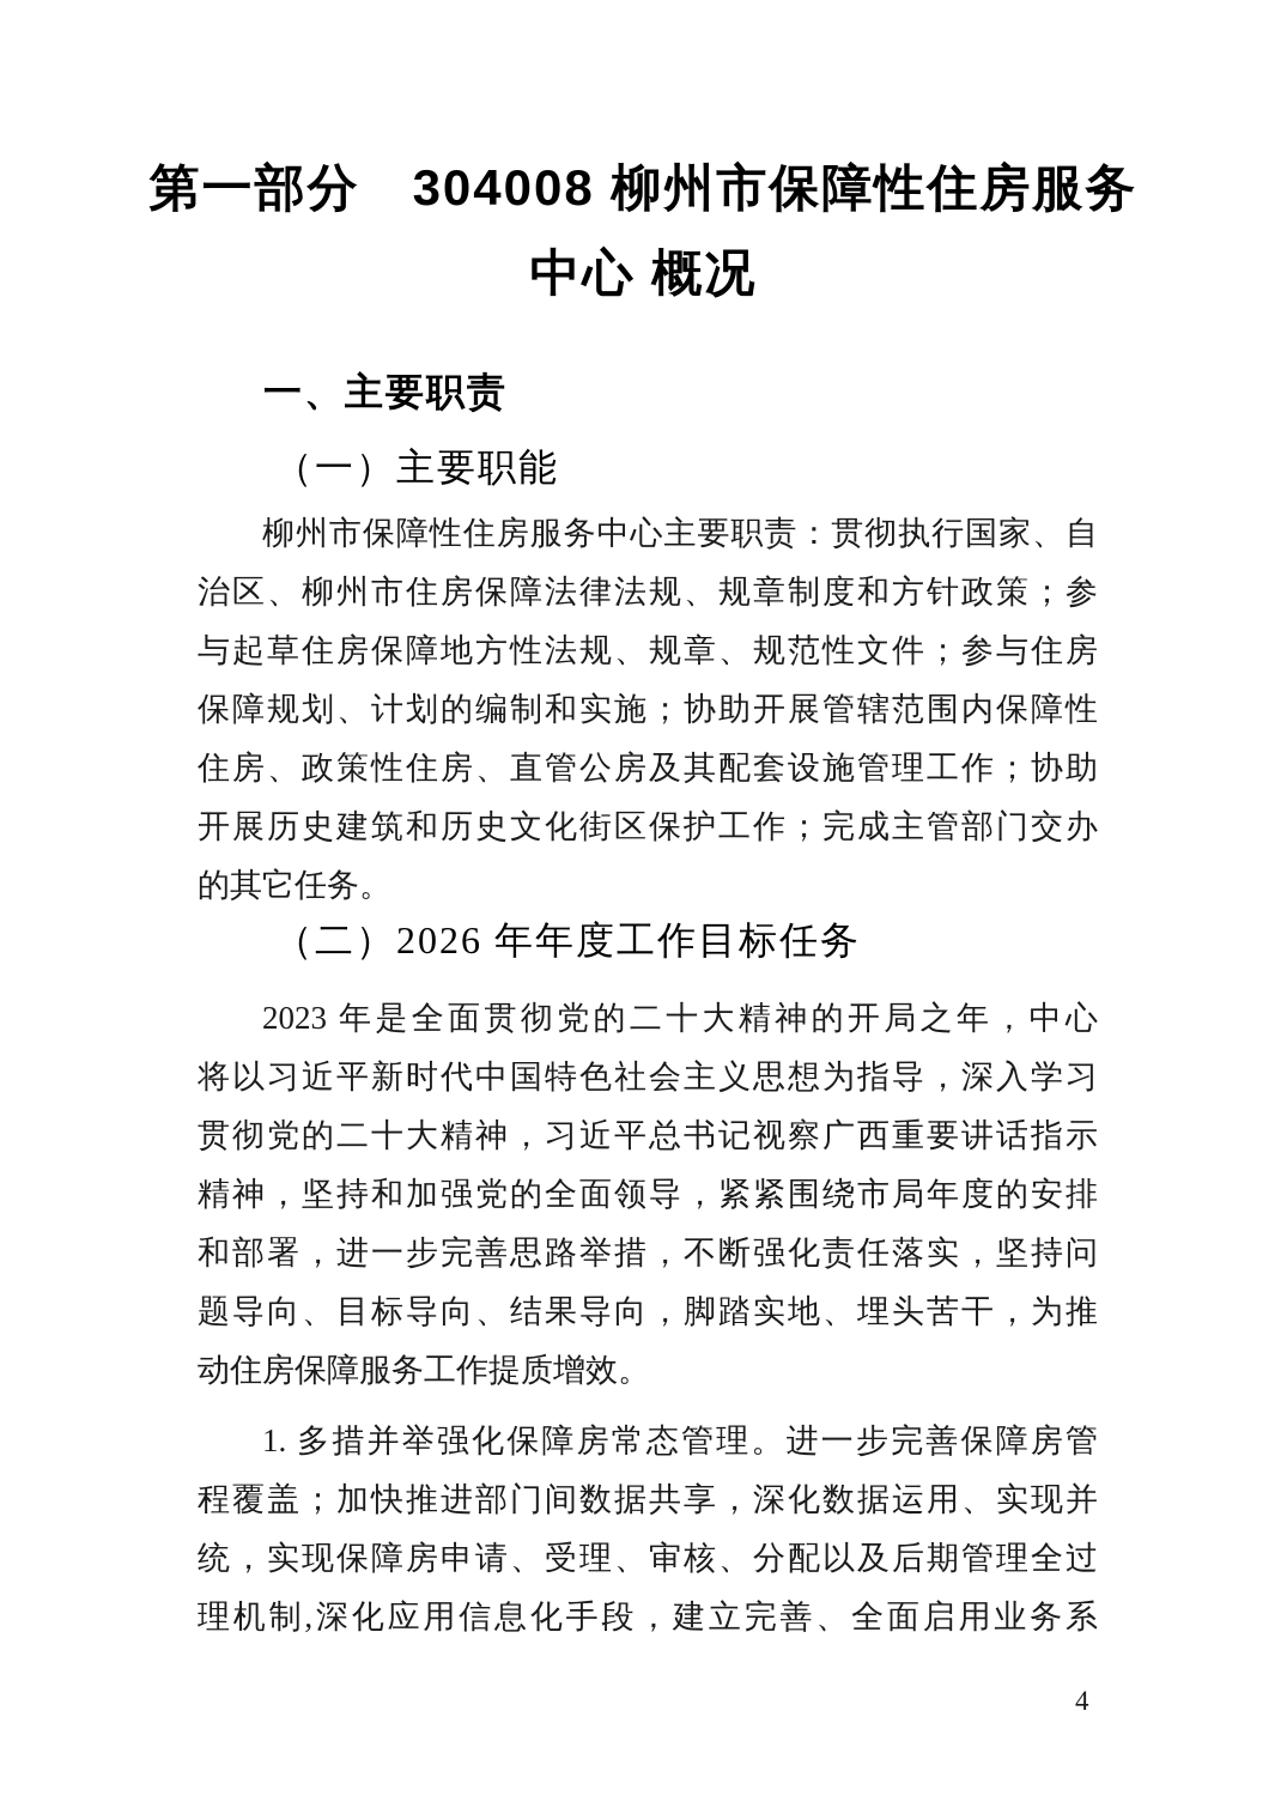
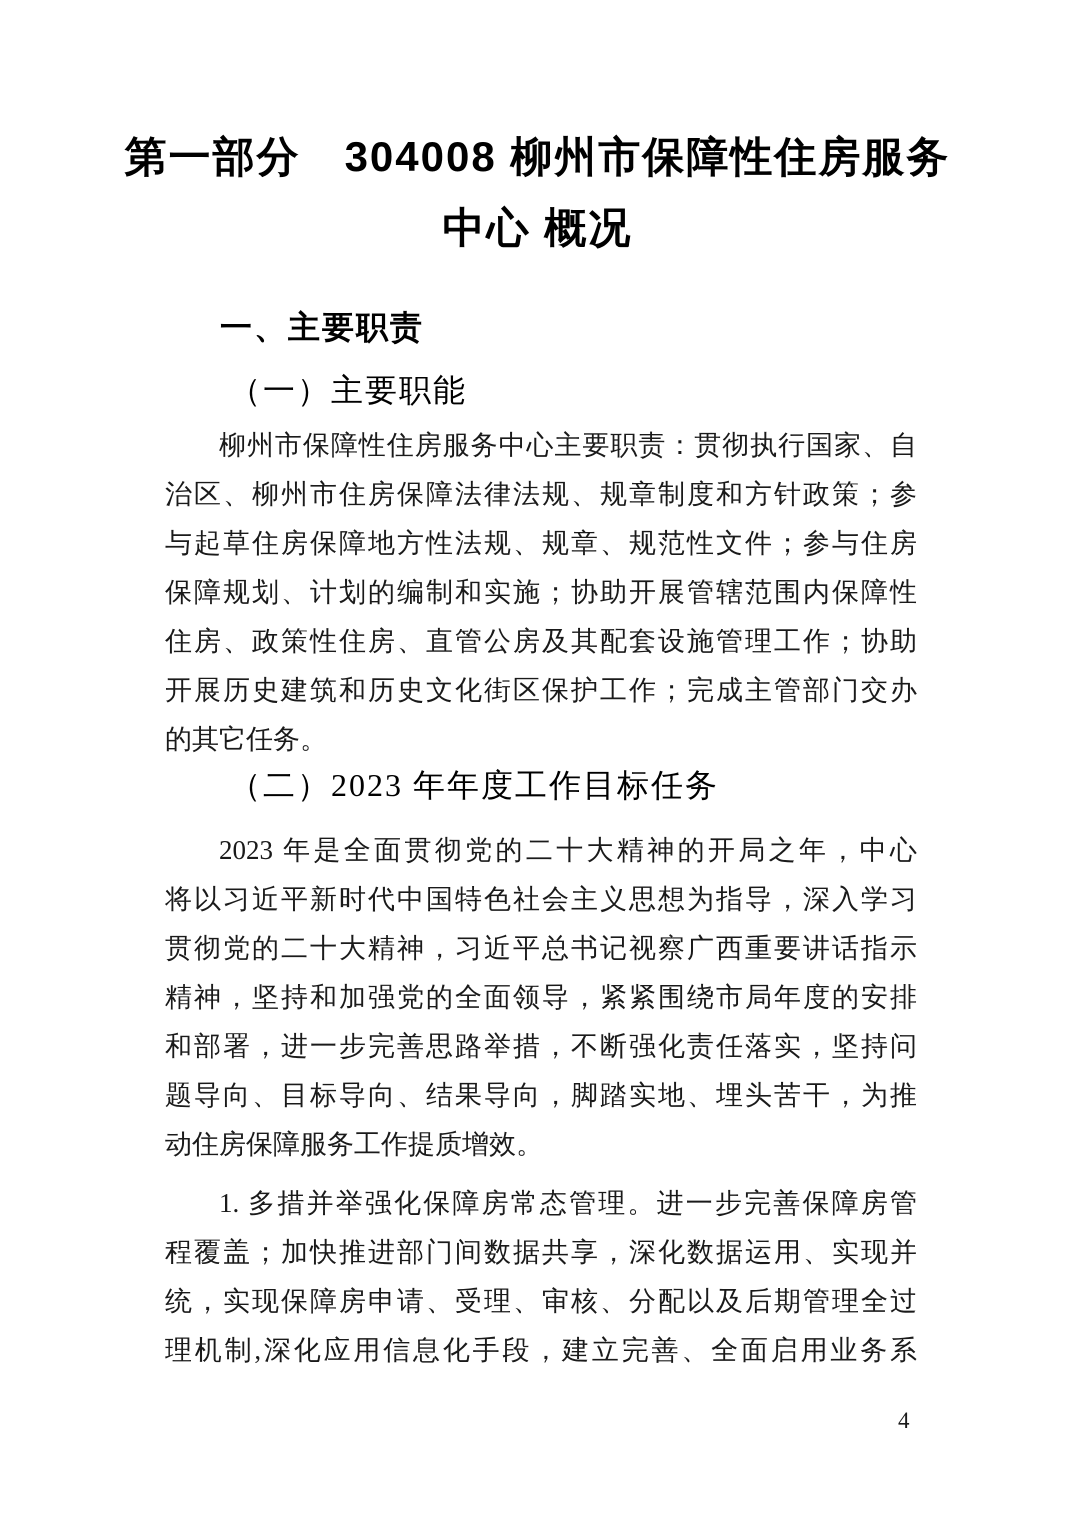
  第一部分 304008 柳州市保障性住房服务
  中心 概况
  一、主要职责
  （一）主要职能
  柳州市保障性住房服务中心主要职责：贯彻执行国家、自
  治区、柳州市住房保障法律法规、规章制度和方针政策；参
  与起草住房保障地方性法规、规章、规范性文件；参与住房
  保障规划、计划的编制和实施；协助开展管辖范围内保障性
  住房、政策性住房、直管公房及其配套设施管理工作；协助
  开展历史建筑和历史文化街区保护工作；完成主管部门交办
  的其它任务。
- （二）2026 年年度工作目标任务
+ （二）2023 年年度工作目标任务
  2023 年是全面贯彻党的二十大精神的开局之年，中心
  将以习近平新时代中国特色社会主义思想为指导，深入学习
  贯彻党的二十大精神，习近平总书记视察广西重要讲话指示
  精神，坚持和加强党的全面领导，紧紧围绕市局年度的安排
  和部署，进一步完善思路举措，不断强化责任落实，坚持问
  题导向、目标导向、结果导向，脚踏实地、埋头苦干，为推
  动住房保障服务工作提质增效。
  1. 多措并举强化保障房常态管理。进一步完善保障房管
  程覆盖；加快推进部门间数据共享，深化数据运用、实现并
  统，实现保障房申请、受理、审核、分配以及后期管理全过
  理机制,深化应用信息化手段，建立完善、全面启用业务系
  4
